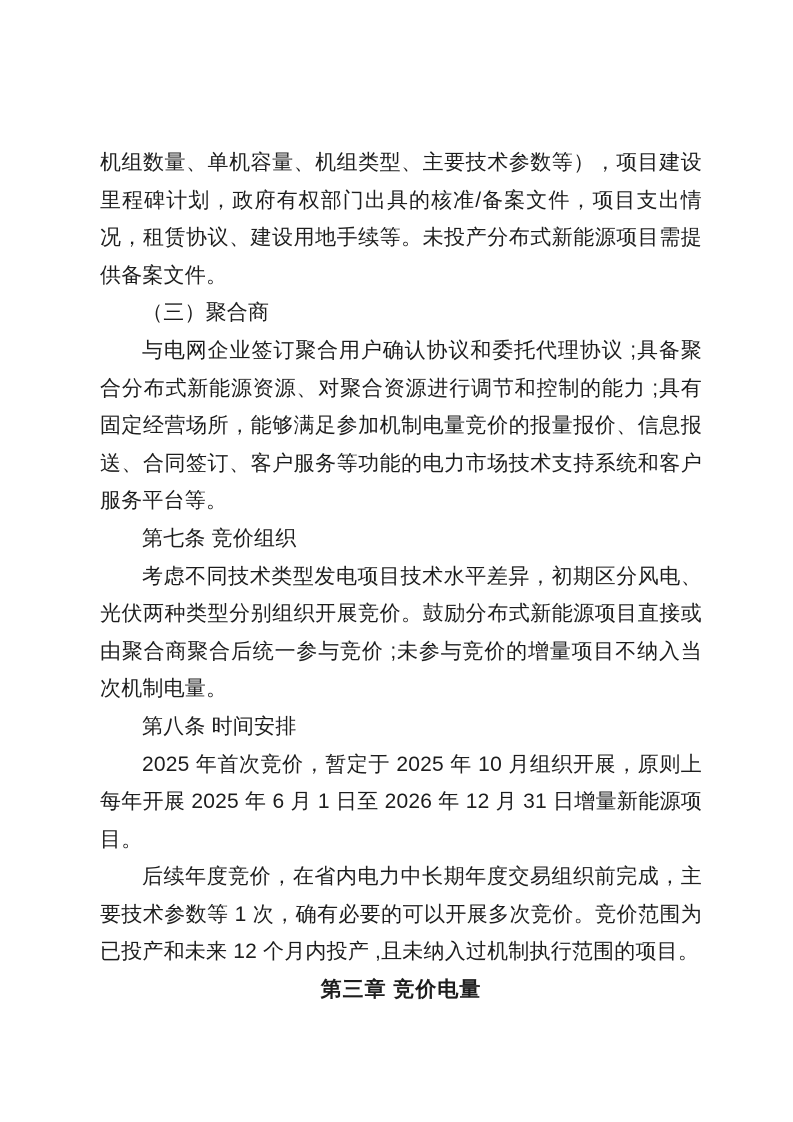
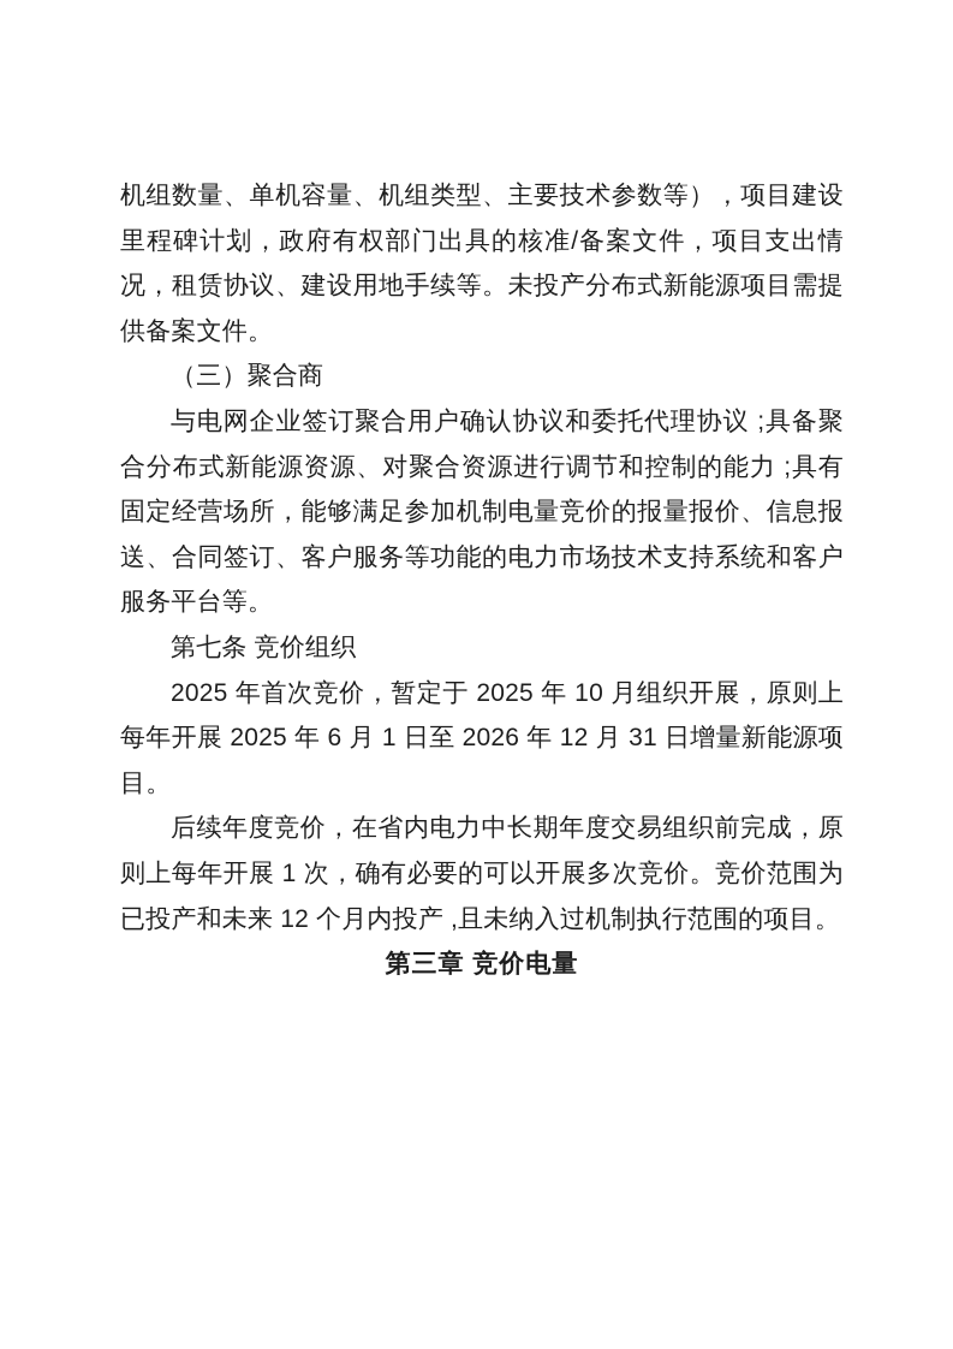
  机组数量、单机容量、机组类型、主要技术参数等），项目建设里程碑计划，政府有权部门出具的核准/备案文件，项目支出情况，租赁协议、建设用地手续等。未投产分布式新能源项目需提供备案文件。
  （三）聚合商
  与电网企业签订聚合用户确认协议和委托代理协议 ;具备聚合分布式新能源资源、对聚合资源进行调节和控制的能力 ;具有固定经营场所，能够满足参加机制电量竞价的报量报价、信息报送、合同签订、客户服务等功能的电力市场技术支持系统和客户服务平台等。
  第七条 竞价组织
- 考虑不同技术类型发电项目技术水平差异，初期区分风电、光伏两种类型分别组织开展竞价。鼓励分布式新能源项目直接或由聚合商聚合后统一参与竞价 ;未参与竞价的增量项目不纳入当次机制电量。
- 第八条 时间安排
  2025 年首次竞价，暂定于 2025 年 10 月组织开展，原则上每年开展 2025 年 6 月 1 日至 2026 年 12 月 31 日增量新能源项目。
- 后续年度竞价，在省内电力中长期年度交易组织前完成，主要技术参数等 1 次，确有必要的可以开展多次竞价。竞价范围为已投产和未来 12 个月内投产 ,且未纳入过机制执行范围的项目。
+ 后续年度竞价，在省内电力中长期年度交易组织前完成，原则上每年开展 1 次，确有必要的可以开展多次竞价。竞价范围为已投产和未来 12 个月内投产 ,且未纳入过机制执行范围的项目。
  第三章 竞价电量
